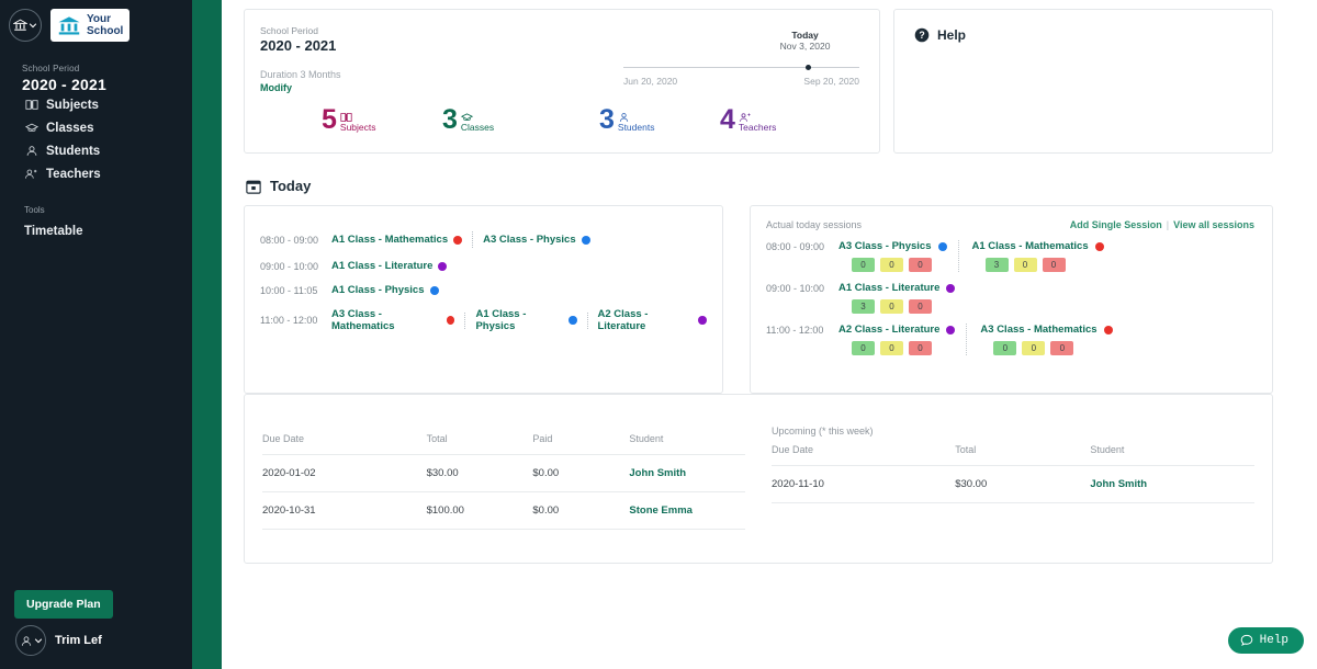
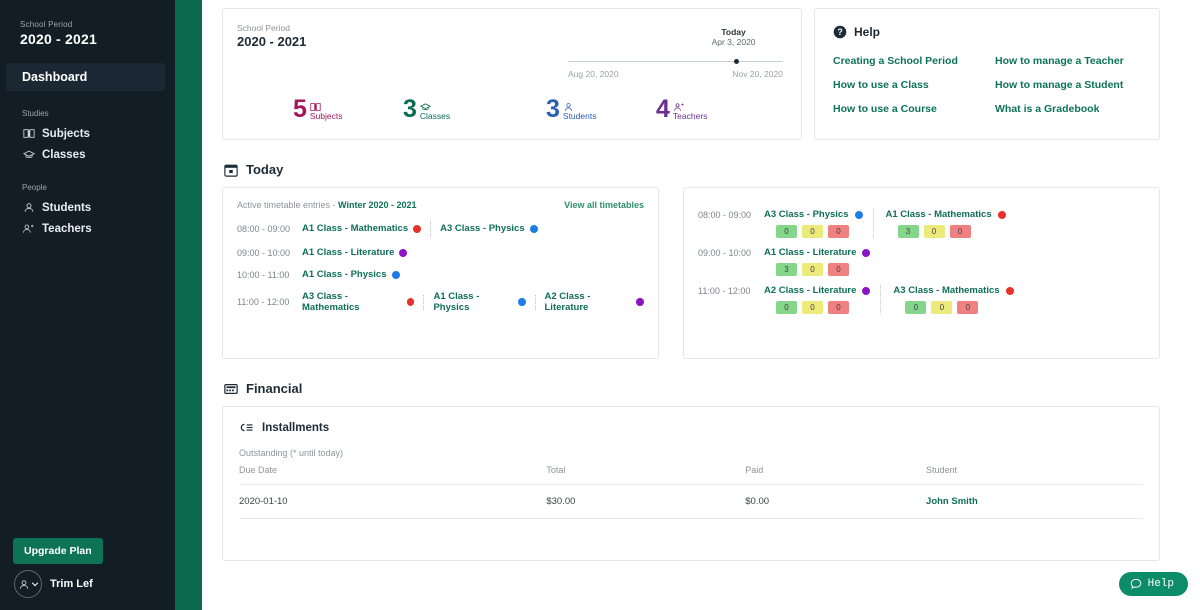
- Your
- School
  School Period
  2020 - 2021
+ Dashboard
+ Studies
  Subjects
  Classes
+ People
  Students
  Teachers
- Tools
- Timetable
  Upgrade Plan
  Trim Lef
  School Period
  2020 - 2021
- Duration 3 Months
- Modify
  Today
- Nov 3, 2020
+ Apr 3, 2020
- Jun 20, 2020
+ Aug 20, 2020
- Sep 20, 2020
+ Nov 20, 2020
  5
  Subjects
  3
  Classes
  3
  Students
  4
  Teachers
  ?
  Help
+ Creating a School Period
+ How to manage a Teacher
+ How to use a Class
+ How to manage a Student
+ How to use a Course
+ What is a Gradebook
  Today
+ Active timetable entries - Winter 2020 - 2021
+ View all timetables
  08:00 - 09:00
  A1 Class - Mathematics
  A3 Class - Physics
  09:00 - 10:00
  A1 Class - Literature
- 10:00 - 11:05
+ 10:00 - 11:00
  A1 Class - Physics
  11:00 - 12:00
  A3 Class - Mathematics
  A1 Class - Physics
  A2 Class - Literature
- Actual today sessions
- Add Single Session | View all sessions
  08:00 - 09:00
  A3 Class - Physics
  0
  0
  0
  A1 Class - Mathematics
  3
  0
  0
  09:00 - 10:00
  A1 Class - Literature
  3
  0
  0
  11:00 - 12:00
  A2 Class - Literature
  0
  0
  0
  A3 Class - Mathematics
  0
  0
  0
+ Financial
+ Installments
+ Outstanding (* until today)
  Due Date	Total	Paid	Student
- 2020-01-02	$30.00	$0.00	John Smith
+ 2020-01-10	$30.00	$0.00	John Smith
- 2020-10-31	$100.00	$0.00	Stone Emma
- Upcoming (* this week)
- Due Date	Total	Student
- 2020-11-10	$30.00	John Smith
  Help
